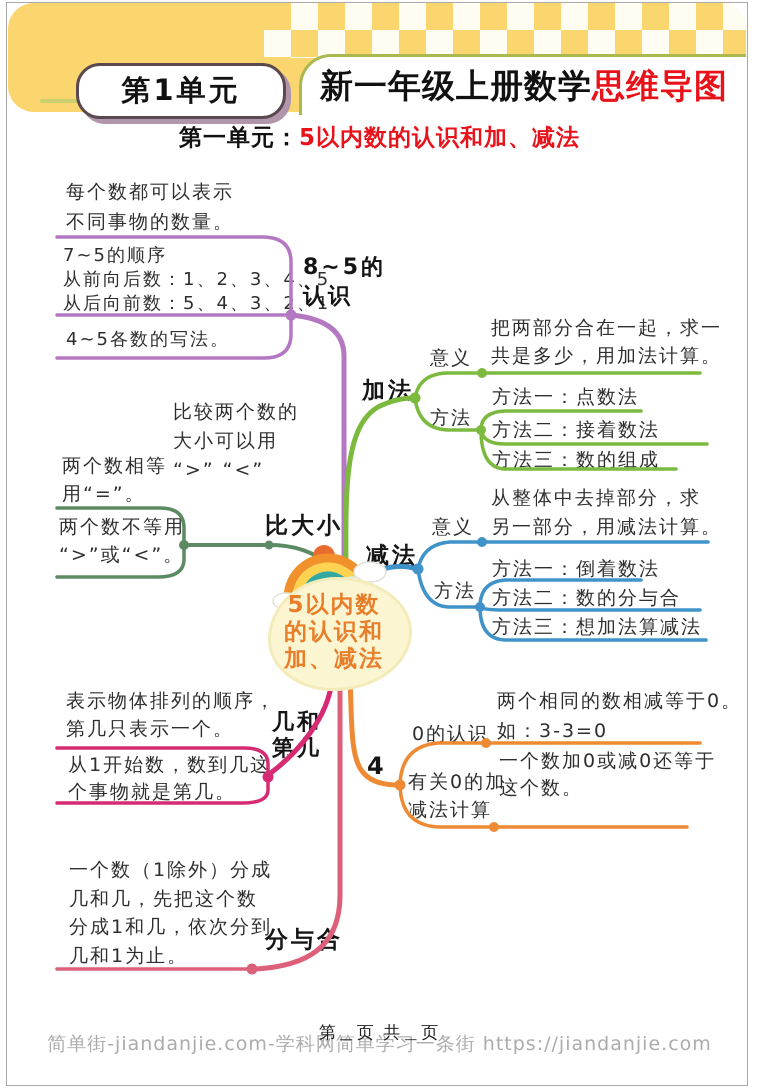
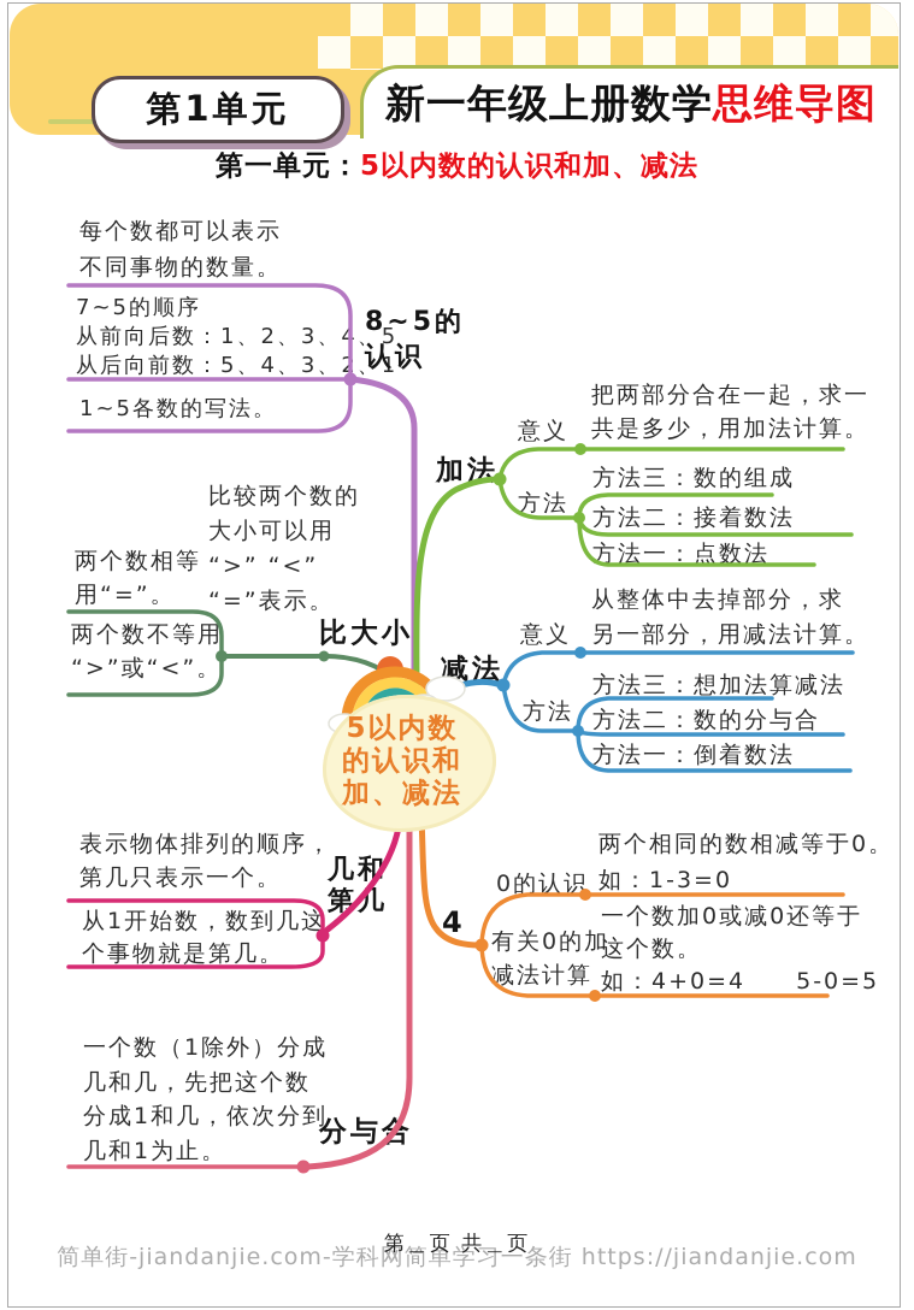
  新一年级上册数学思维导图
  第1单元
  第一单元：5以内数的认识和加、减法
  5以内数
  的认识和
  加、减法
  每个数都可以表示
  不同事物的数量。
  7~5的顺序
  从前向后数：1、2、3、、5
  从后向前数：5、4、3、、1
- 4~5各数的写法。
+ 1~5各数的写法。
  8~5的
  认识
  加法
  意义
  把两部分合在一起，求一
  共是多少，用加法计算。
  方法
- 方法一：点数法
+ 方法三：数的组成
  方法二：接着数法
- 方法三：数的组成
+ 方法一：点数法
  比较两个数的
  大小可以用
  “>” “<”
+ “=”表示。
  两个数相等
  用“=”。
  两个数不等用
  “>”或“<”。
  比大小
  减法
  意义
  从整体中去掉部分，求
  另一部分，用减法计算。
  方法
- 方法一：倒着数法
+ 方法三：想加法算减法
  方法二：数的分与合
- 方法三：想加法算减法
+ 方法一：倒着数法
  表示物体排列的顺序，
  第几只表示一个。
  从1开始数，数到几这
  个事物就是第几。
  几和
  第几
  两个相同的数相减等于0。
- 如：3-3=0
+ 如：1-3=0
  0的认识
  4
  有关0的加
  减法计算
  一个数加0或减0还等于
  这个数。
+ 如：4+0=4 5-0=5
  一个数（1除外）分成
  几和几，先把这个数
  分成1和几，依次分到
  几和1为止。
  第＿页 共＿页
  简单街-jiandanjie.com-学科网简单学习一条街 https://jiandanjie.com
